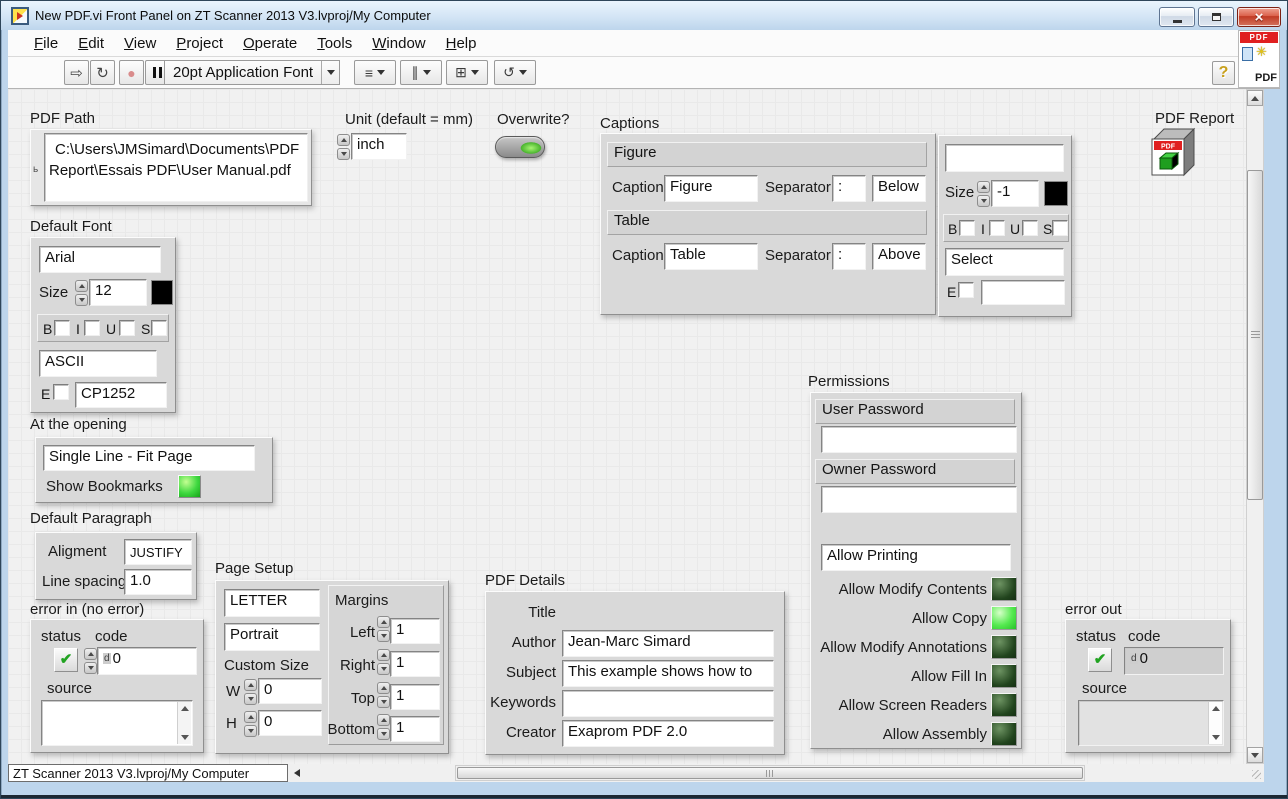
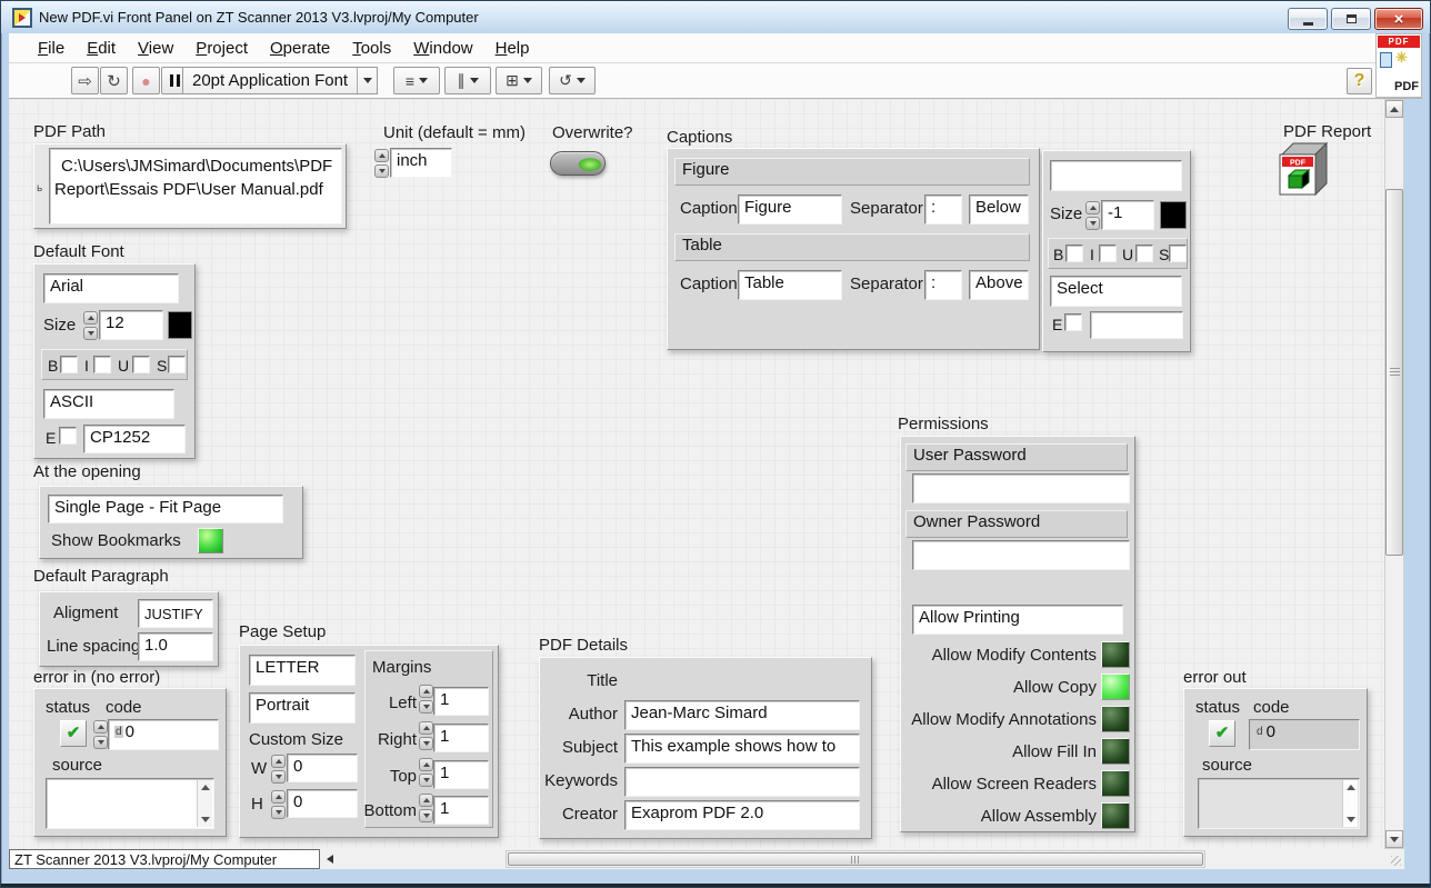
  New PDF.vi Front Panel on ZT Scanner 2013 V3.lvproj/My Computer
  ×
  File
  Edit
  View
  Project
  Operate
  Tools
  Window
  Help
  ⇨
  ↻
  ●
  20pt Application Font
  ≡
  ∥
  ⊞
  ↺
  ?
  PDF
  ✳
  PDF
  PDF Path
  ь
  C:\Users\JMSimard\Documents\PDF
  Report\Essais PDF\User Manual.pdf
  Unit (default = mm)
  inch
  Overwrite?
  Captions
  Figure
  Caption
  Figure
  Separator
  :
  Below
  Table
  Caption
  Table
  Separator
  :
  Above
  Size
  -1
  B
  I
  U
  S
  Select
  E
  PDF Report
  Default Font
  Arial
  Size
  12
  B
  I
  U
  S
  ASCII
  E
  CP1252
  At the opening
- Single Line - Fit Page
+ Single Page - Fit Page
  Show Bookmarks
  Default Paragraph
  Aligment
  JUSTIFY
  Line spacing
  1.0
  error in (no error)
  status
  code
  ✔
  d 0
  source
  Page Setup
  LETTER
  Portrait
  Custom Size
  W
  0
  H
  0
  Margins
  Left
  1
  Right
  1
  Top
  1
  Bottom
  1
  PDF Details
  Title
  Author
  Jean-Marc Simard
  Subject
  This example shows how to
  Keywords
  Creator
  Exaprom PDF 2.0
  Permissions
  User Password
  Owner Password
  Allow Printing
  Allow Modify Contents
  Allow Copy
  Allow Modify Annotations
  Allow Fill In
  Allow Screen Readers
  Allow Assembly
  error out
  status
  code
  ✔
  d 0
  source
  ZT Scanner 2013 V3.lvproj/My Computer
